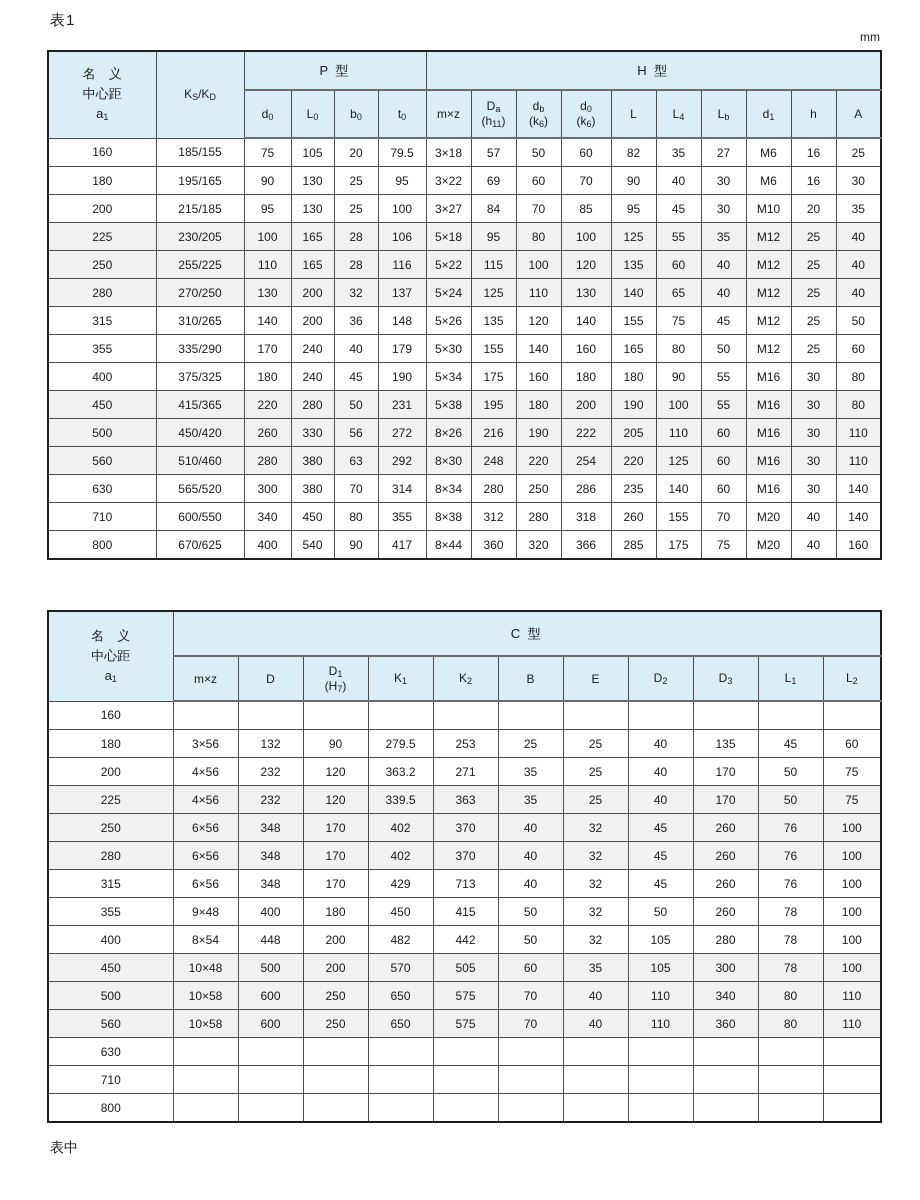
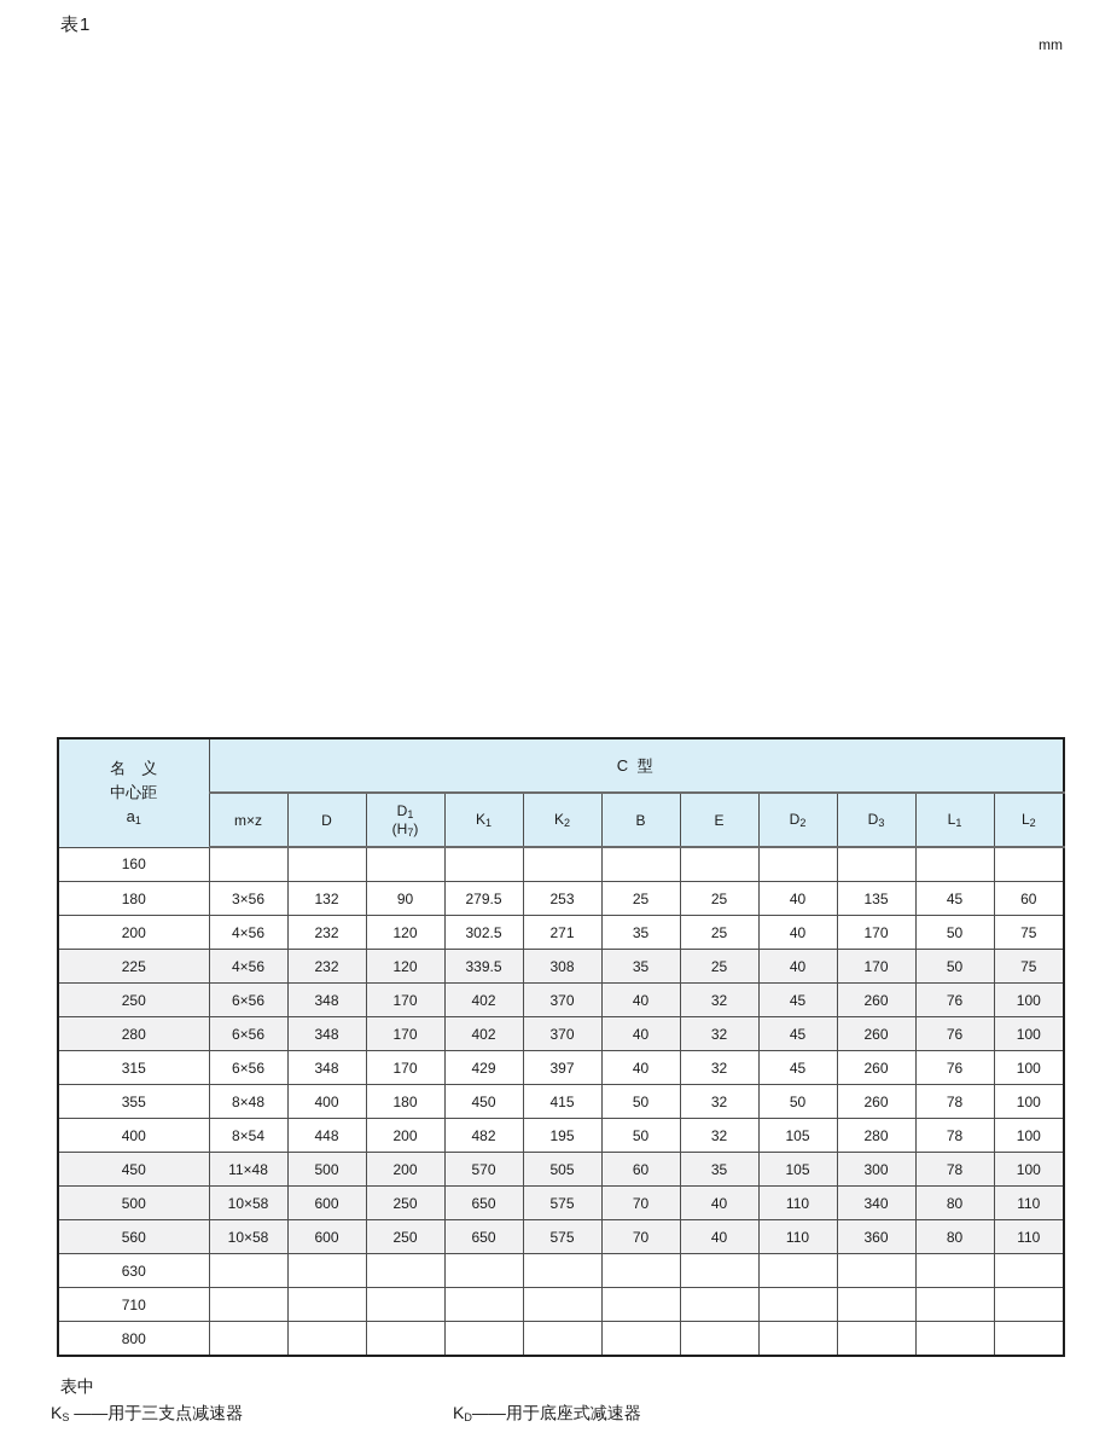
  表1
  mm
- 名 义中心距a1	KS/KD	P 型	H 型
- d0	L0	b0	t0	m×z	Da(h11)	db(k6)	d0(k6)	L	L4	Lb	d1	h	A
- 160	185/155	75	105	20	79.5	3×18	57	50	60	82	35	27	M6	16	25
- 180	195/165	90	130	25	95	3×22	69	60	70	90	40	30	M6	16	30
- 200	215/185	95	130	25	100	3×27	84	70	85	95	45	30	M10	20	35
- 225	230/205	100	165	28	106	5×18	95	80	100	125	55	35	M12	25	40
- 250	255/225	110	165	28	116	5×22	115	100	120	135	60	40	M12	25	40
- 280	270/250	130	200	32	137	5×24	125	110	130	140	65	40	M12	25	40
- 315	310/265	140	200	36	148	5×26	135	120	140	155	75	45	M12	25	50
- 355	335/290	170	240	40	179	5×30	155	140	160	165	80	50	M12	25	60
- 400	375/325	180	240	45	190	5×34	175	160	180	180	90	55	M16	30	80
- 450	415/365	220	280	50	231	5×38	195	180	200	190	100	55	M16	30	80
- 500	450/420	260	330	56	272	8×26	216	190	222	205	110	60	M16	30	110
- 560	510/460	280	380	63	292	8×30	248	220	254	220	125	60	M16	30	110
- 630	565/520	300	380	70	314	8×34	280	250	286	235	140	60	M16	30	140
- 710	600/550	340	450	80	355	8×38	312	280	318	260	155	70	M20	40	140
- 800	670/625	400	540	90	417	8×44	360	320	366	285	175	75	M20	40	160
  名 义中心距a1	C 型
  m×z	D	D1(H7)	K1	K2	B	E	D2	D3	L1	L2
  160
  180	3×56	132	90	279.5	253	25	25	40	135	45	60
- 200	4×56	232	120	363.2	271	35	25	40	170	50	75
+ 200	4×56	232	120	302.5	271	35	25	40	170	50	75
- 225	4×56	232	120	339.5	363	35	25	40	170	50	75
+ 225	4×56	232	120	339.5	308	35	25	40	170	50	75
  250	6×56	348	170	402	370	40	32	45	260	76	100
  280	6×56	348	170	402	370	40	32	45	260	76	100
- 315	6×56	348	170	429	713	40	32	45	260	76	100
+ 315	6×56	348	170	429	397	40	32	45	260	76	100
- 355	9×48	400	180	450	415	50	32	50	260	78	100
+ 355	8×48	400	180	450	415	50	32	50	260	78	100
- 400	8×54	448	200	482	442	50	32	105	280	78	100
+ 400	8×54	448	200	482	195	50	32	105	280	78	100
- 450	10×48	500	200	570	505	60	35	105	300	78	100
+ 450	11×48	500	200	570	505	60	35	105	300	78	100
  500	10×58	600	250	650	575	70	40	110	340	80	110
  560	10×58	600	250	650	575	70	40	110	360	80	110
  630
  710
  800
  表中
+ KS ——用于三支点减速器
+ KD——用于底座式减速器
